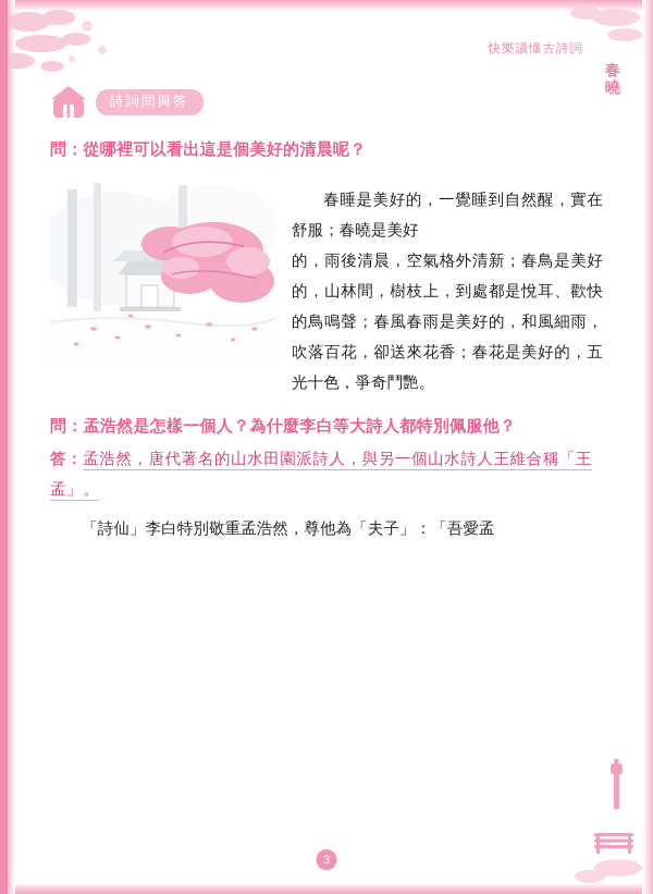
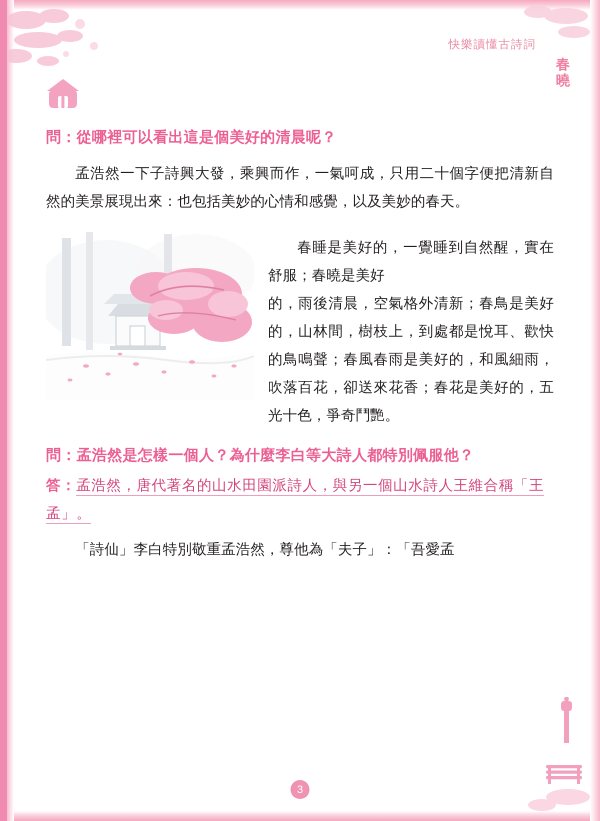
  快樂讀懂古詩詞
  春曉
- 詩詞問與答
  問：從哪裡可以看出這是個美好的清晨呢？
+ 孟浩然一下子詩興大發，乘興而作，一氣呵成，只用二十個字便把清新自然的美景展現出來：也包括美妙的心情和感覺，以及美妙的春天。
  春睡是美好的，一覺睡到自然醒，實在舒服；春曉是美好
  的，雨後清晨，空氣格外清新；春鳥是美好的，山林間，樹枝上，到處都是悅耳、歡快的鳥鳴聲；春風春雨是美好的，和風細雨，吹落百花，卻送來花香；春花是美好的，五光十色，爭奇鬥艷。
  問：孟浩然是怎樣一個人？為什麼李白等大詩人都特別佩服他？
  答：孟浩然，唐代著名的山水田園派詩人，與另一個山水詩人王維合稱「王孟」。
  「詩仙」李白特別敬重孟浩然，尊他為「夫子」：「吾愛孟
  3
